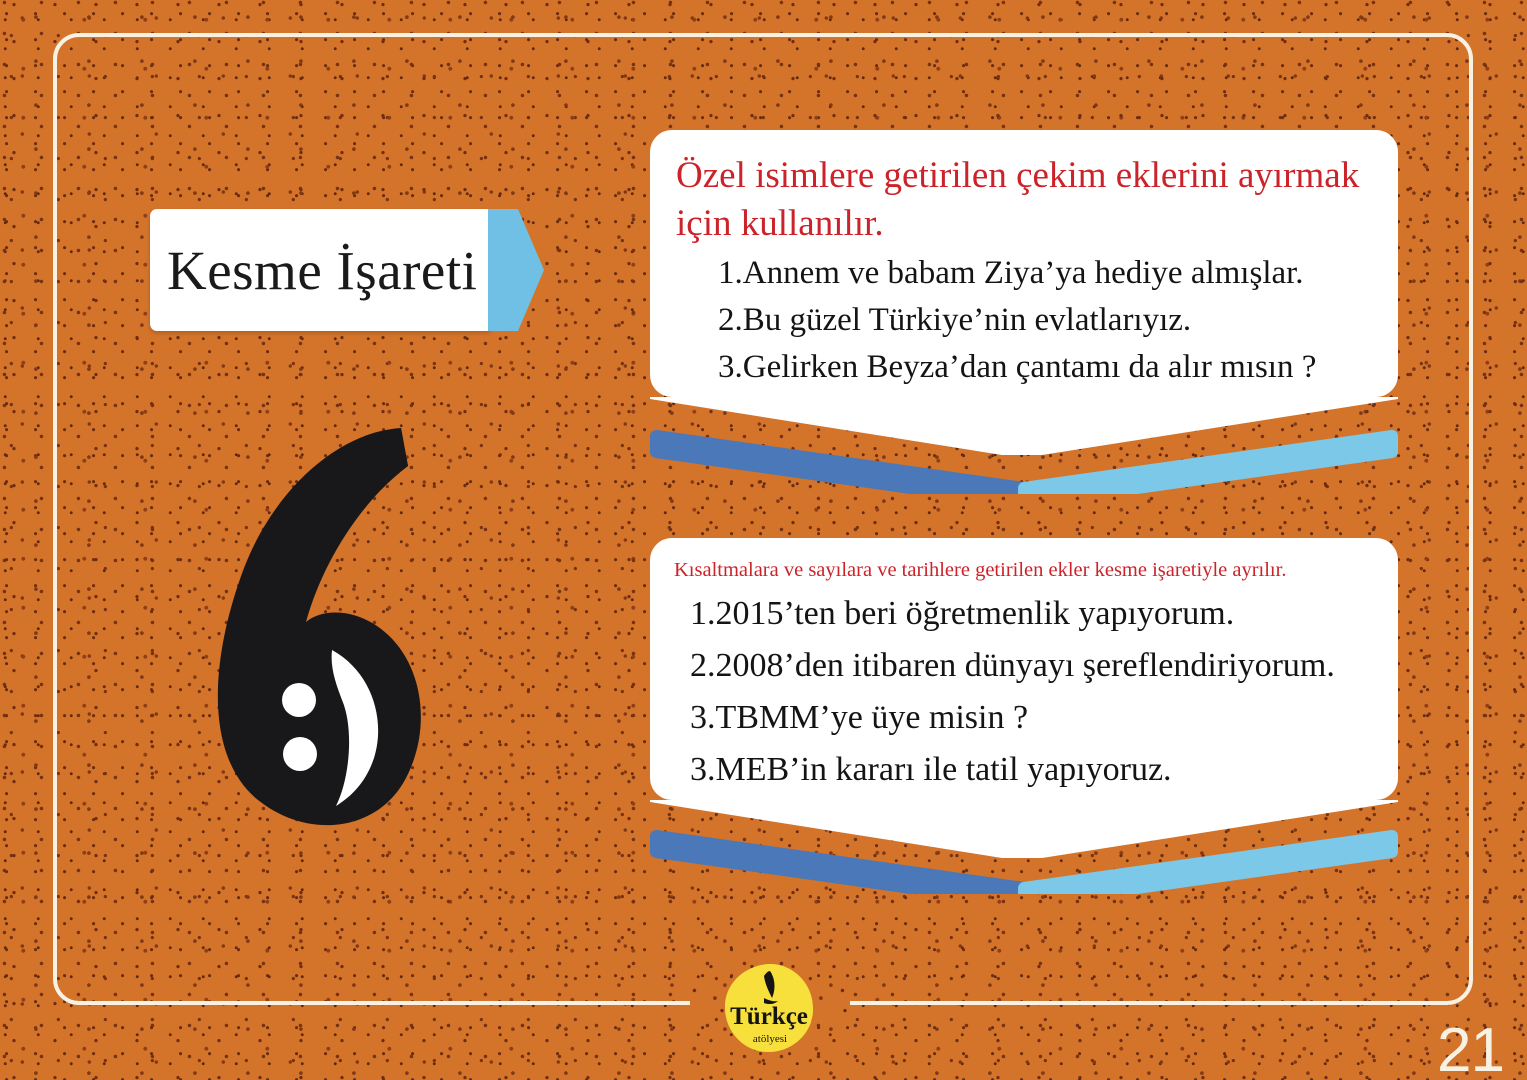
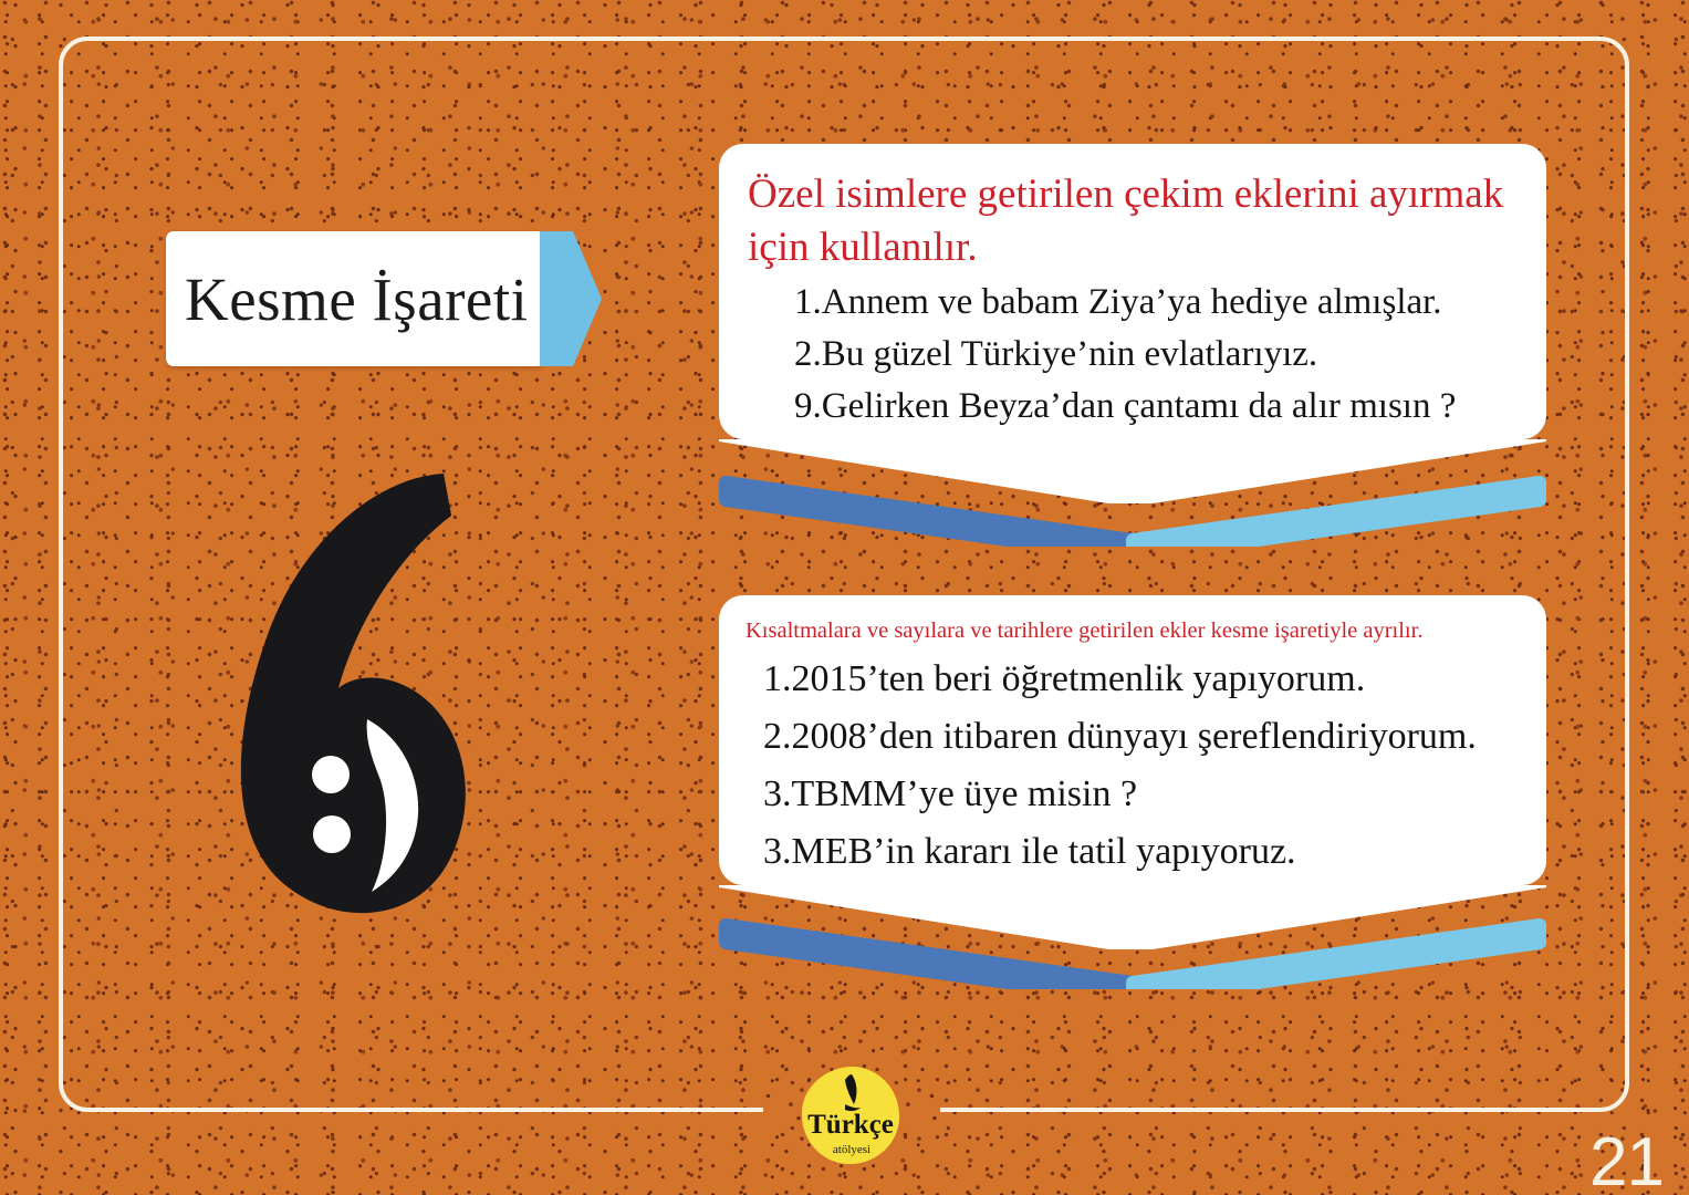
  Kesme İşareti
  Özel isimlere getirilen çekim eklerini ayırmak için kullanılır.
  1.Annem ve babam Ziya’ya hediye almışlar.
  2.Bu güzel Türkiye’nin evlatlarıyız.
- 3.Gelirken Beyza’dan çantamı da alır mısın ?
+ 9.Gelirken Beyza’dan çantamı da alır mısın ?
  Kısaltmalara ve sayılara ve tarihlere getirilen ekler kesme işaretiyle ayrılır.
  1.2015’ten beri öğretmenlik yapıyorum.
  2.2008’den itibaren dünyayı şereflendiriyorum.
  3.TBMM’ye üye misin ?
  3.MEB’in kararı ile tatil yapıyoruz.
  Türkçe
  atölyesi
  21
